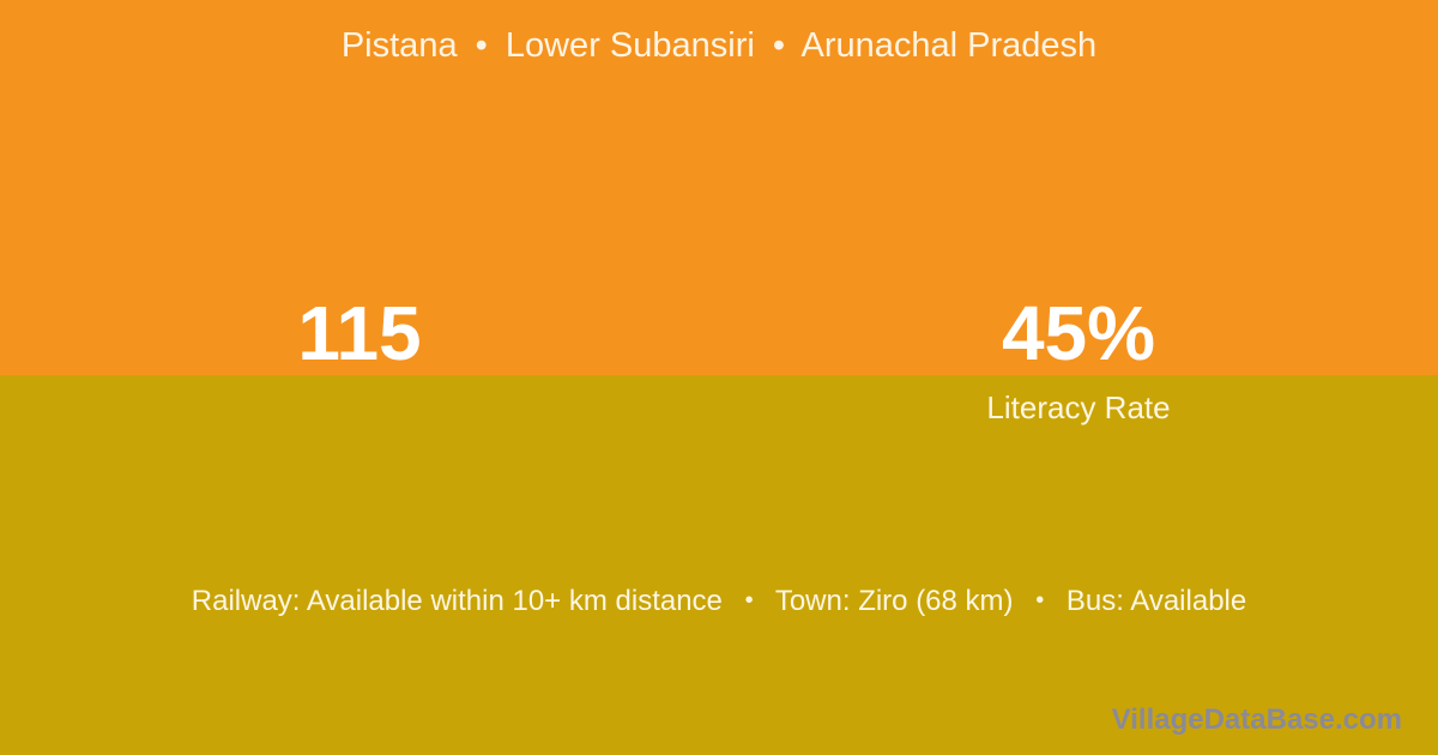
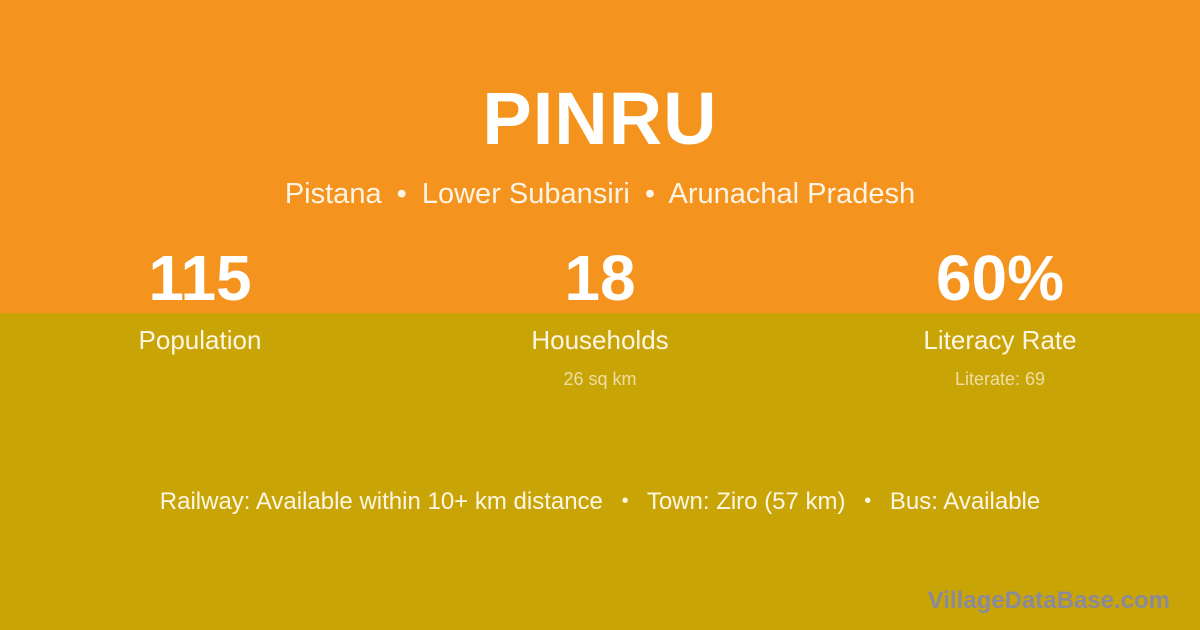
+ PINRU
  Pistana • Lower Subansiri • Arunachal Pradesh
  115
+ Population
+ 18
+ Households
+ 26 sq km
- 45%
+ 60%
  Literacy Rate
+ Literate: 69
- Railway: Available within 10+ km distance • Town: Ziro (68 km) • Bus: Available
+ Railway: Available within 10+ km distance • Town: Ziro (57 km) • Bus: Available
  VillageDataBase.com
